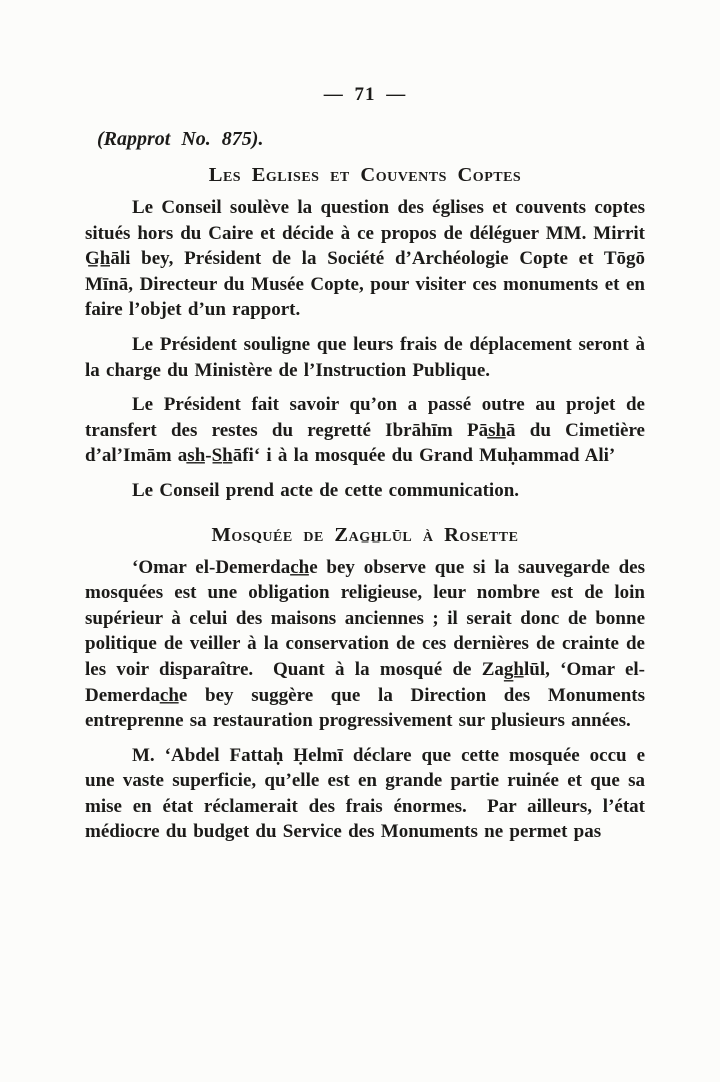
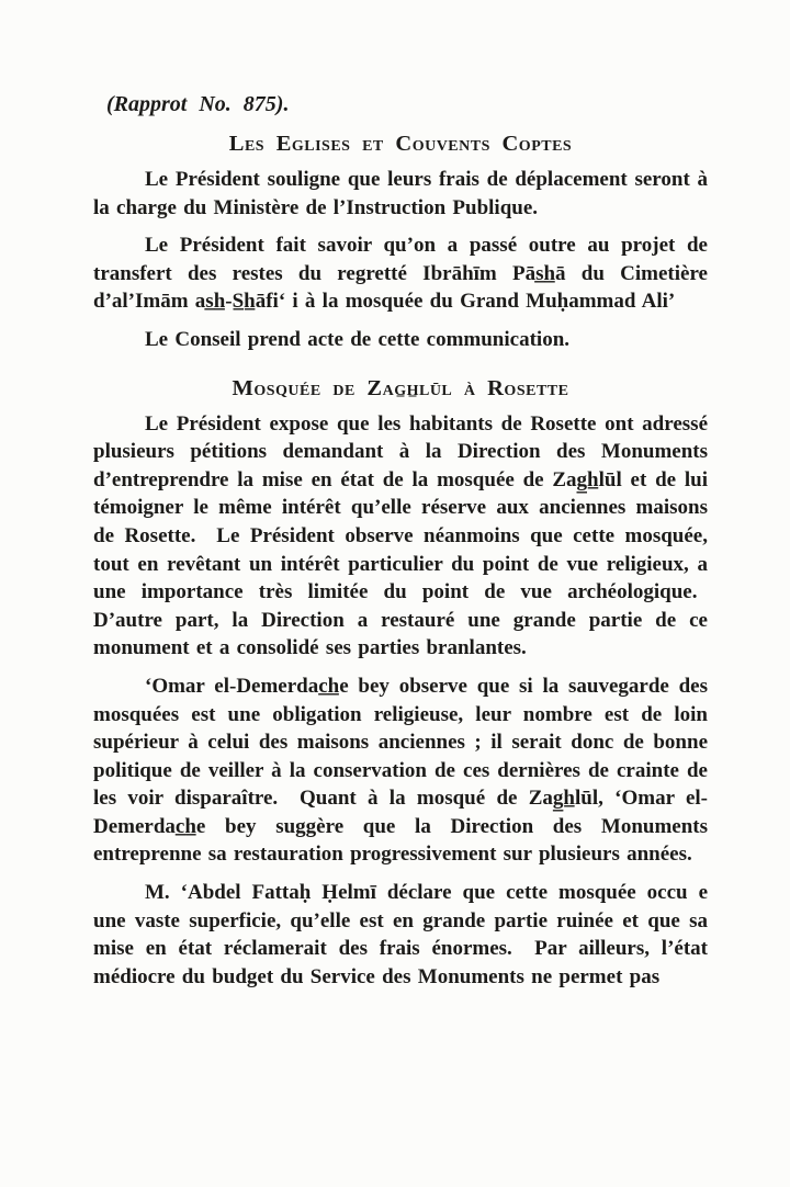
- — 71 —
  (Rapprot No. 875).
  Les Eglises et Couvents Coptes
- Le Conseil soulève la question des églises et couvents coptes situés hors du Caire et décide à ce propos de déléguer MM. Mirrit G̲h̲āli bey, Président de la Société d’Archéologie Copte et Tōgō Mīnā, Directeur du Musée Copte, pour visiter ces monuments et en faire l’objet d’un rapport.
  Le Président souligne que leurs frais de déplacement seront à la charge du Ministère de l’Instruction Publique.
  Le Président fait savoir qu’on a passé outre au projet de transfert des restes du regretté Ibrāhīm Pās̲h̲ā du Cimetière d’al’Imām as̲h̲-S̲h̲āfi‘ i à la mosquée du Grand Muḥammad Ali’
  Le Conseil prend acte de cette communication.
  Mosquée de Zag̲h̲lūl à Rosette
+ Le Président expose que les habitants de Rosette ont adressé plusieurs pétitions demandant à la Direction des Monuments d’entreprendre la mise en état de la mosquée de Zag̲h̲lūl et de lui témoigner le même intérêt qu’elle réserve aux anciennes maisons de Rosette. Le Président observe néanmoins que cette mosquée, tout en revêtant un intérêt particulier du point de vue religieux, a une importance très limitée du point de vue archéologique. D’autre part, la Direction a restauré une grande partie de ce monument et a consolidé ses parties branlantes.
  ‘Omar el-Demerdac̲h̲e bey observe que si la sauvegarde des mosquées est une obligation religieuse, leur nombre est de loin supérieur à celui des maisons anciennes ; il serait donc de bonne politique de veiller à la conservation de ces dernières de crainte de les voir disparaître. Quant à la mosqué de Zag̲h̲lūl, ‘Omar el-Demerdac̲h̲e bey suggère que la Direction des Monuments entreprenne sa restauration progressivement sur plusieurs années.
  M. ‘Abdel Fattaḥ Ḥelmī déclare que cette mosquée occu e une vaste superficie, qu’elle est en grande partie ruinée et que sa mise en état réclamerait des frais énormes. Par ailleurs, l’état médiocre du budget du Service des Monuments ne permet pas
